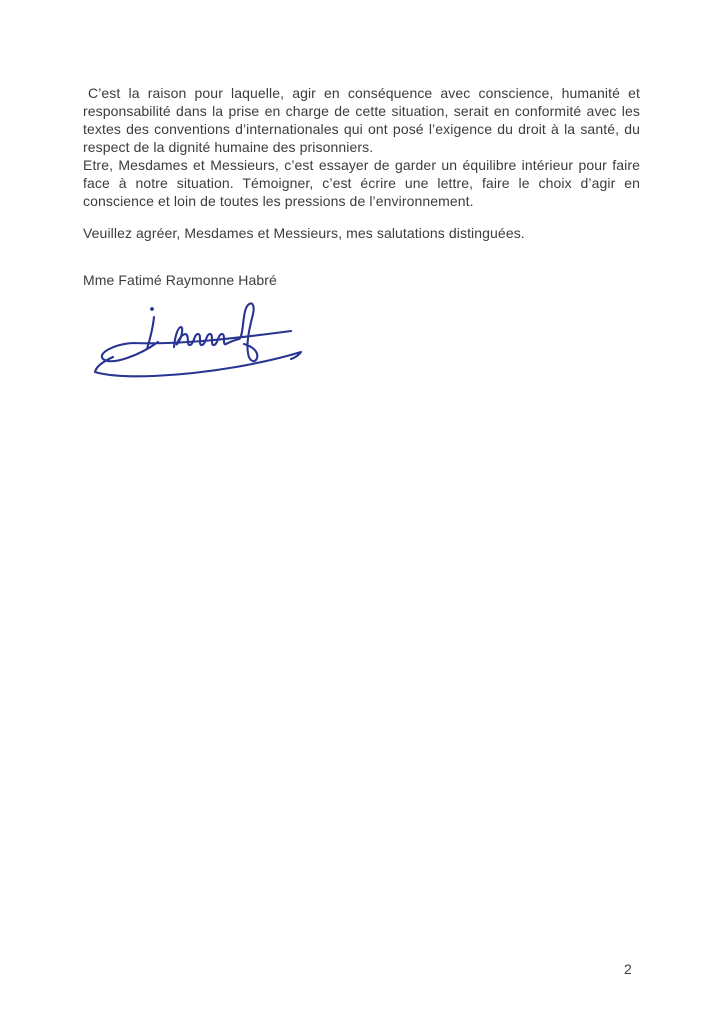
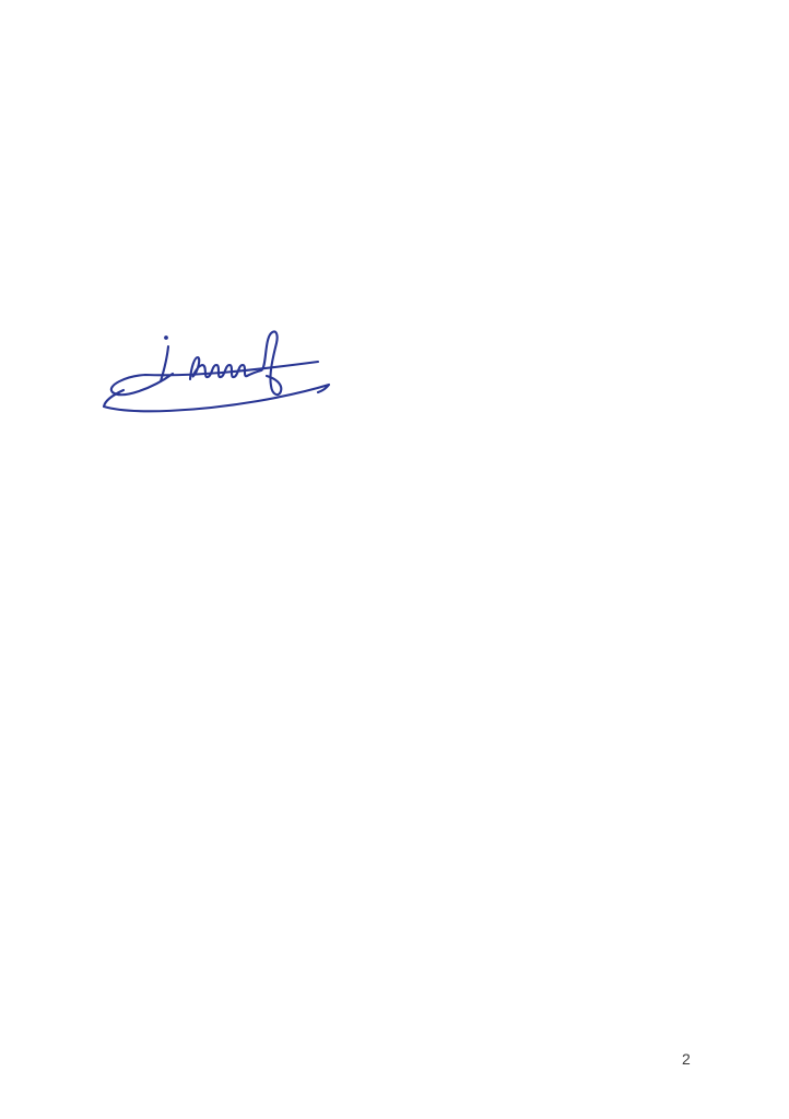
- C’est la raison pour laquelle, agir en conséquence avec conscience, humanité et responsabilité dans la prise en charge de cette situation, serait en conformité avec les textes des conventions d’internationales qui ont posé l’exigence du droit à la santé, du respect de la dignité humaine des prisonniers.
- Etre, Mesdames et Messieurs, c’est essayer de garder un équilibre intérieur pour faire face à notre situation. Témoigner, c’est écrire une lettre, faire le choix d’agir en conscience et loin de toutes les pressions de l’environnement.
- Veuillez agréer, Mesdames et Messieurs, mes salutations distinguées.
- Mme Fatimé Raymonne Habré
  2
